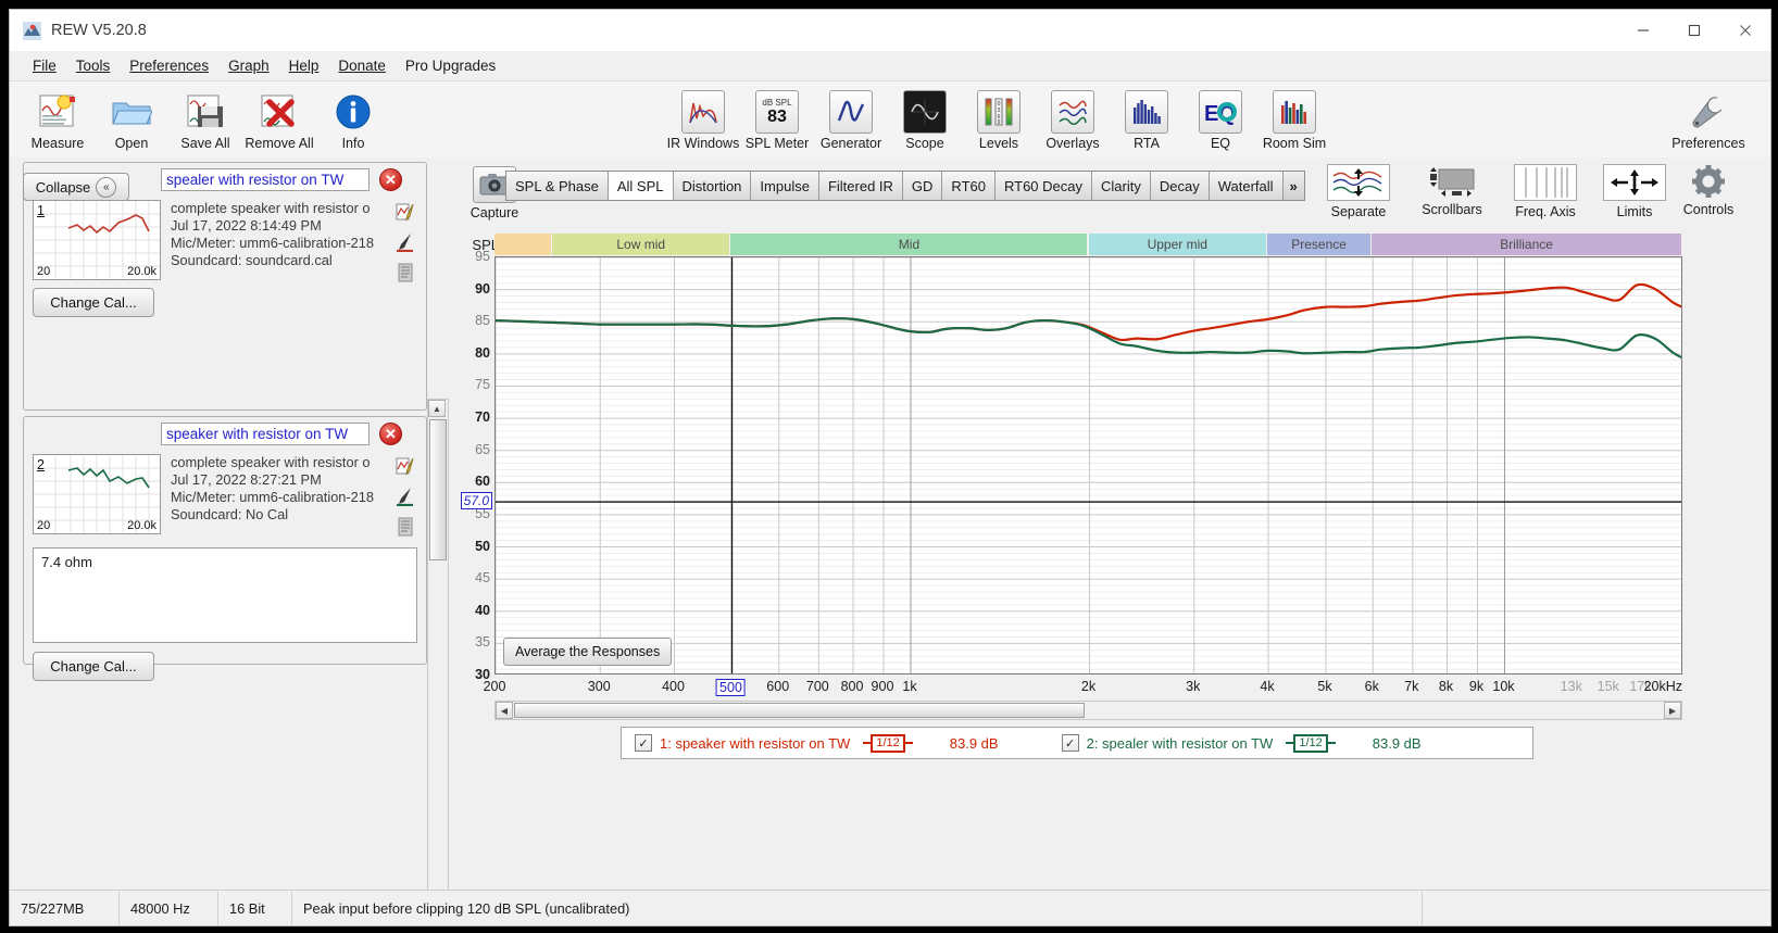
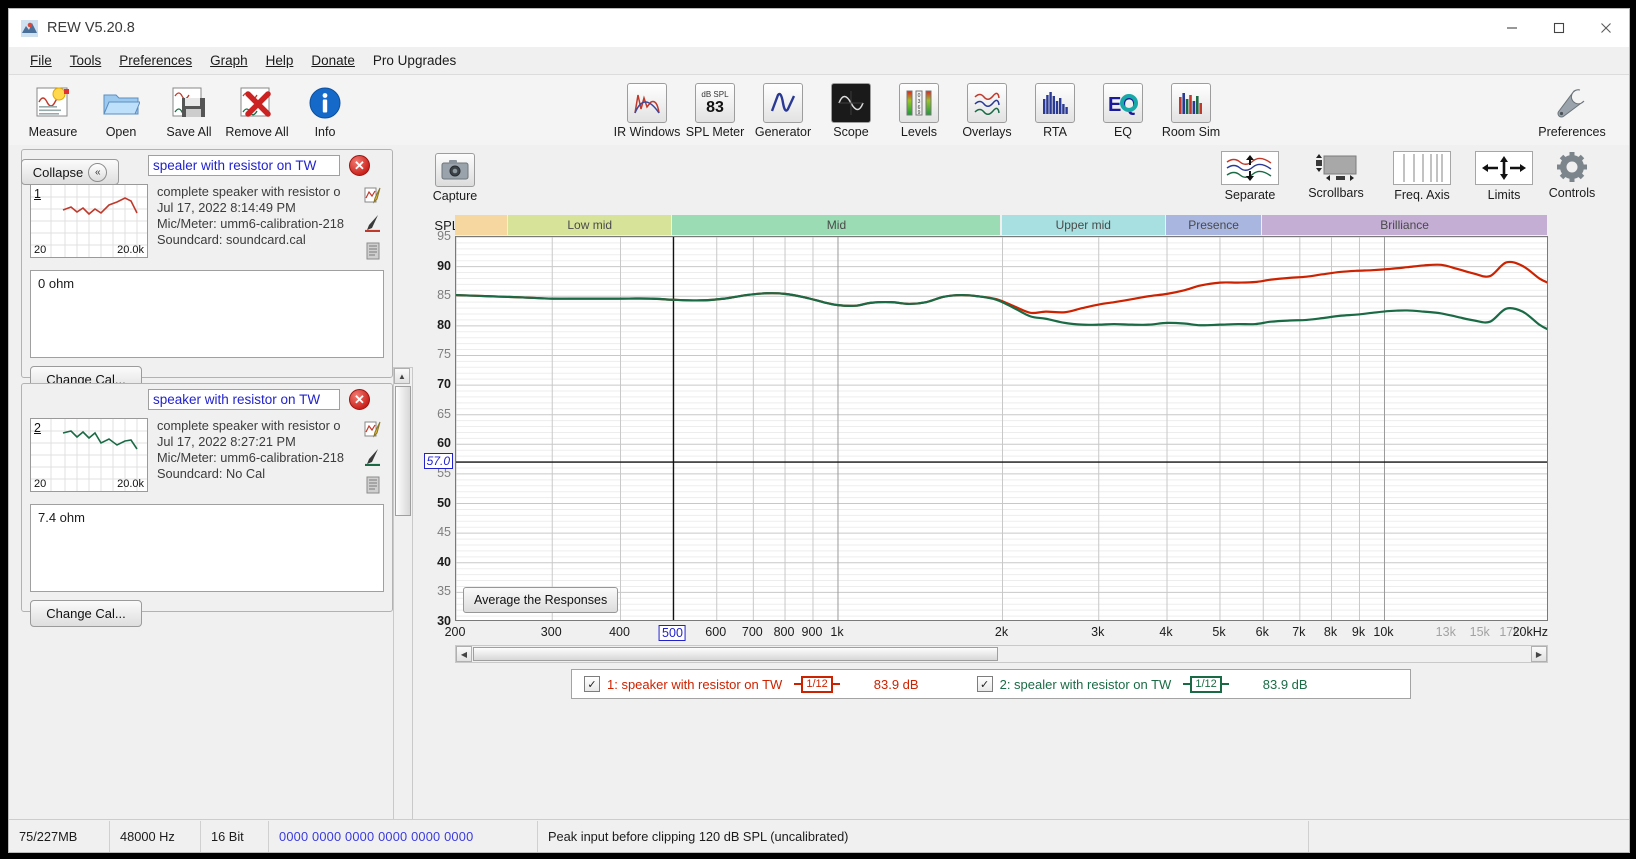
  REW V5.20.8
  File
  Tools
  Preferences
  Graph
  Help
  Donate
  Pro Upgrades
  Measure
  Open
  Save All
  Remove All
  Info
  IR Windows
  dB SPL
  83
  SPL Meter
  Generator
  Scope
  Levels
  Overlays
  RTA
  EQ
  EQ
  Room Sim
  Preferences
  Collapse
  «
  spealer with resistor on TW
  ✕
  1
  20
  20.0k
  complete speaker with resistor o
  Jul 17, 2022 8:14:49 PM
  Mic/Meter: umm6-calibration-218
  Soundcard: soundcard.cal
+ 0 ohm
  Change Cal...
  speaker with resistor on TW
  ✕
  2
  20
  20.0k
  complete speaker with resistor o
  Jul 17, 2022 8:27:21 PM
  Mic/Meter: umm6-calibration-218
  Soundcard: No Cal
  7.4 ohm
  Change Cal...
  ▲
  Capture
- SPL & Phase
- All SPL
- Distortion
- Impulse
- Filtered IR
- GD
- RT60
- RT60 Decay
- Clarity
- Decay
- Waterfall
- »
  Separate
  Scrollbars
  Freq. Axis
  Limits
  Controls
  Low mid
  Mid
  Upper mid
  Presence
  Brilliance
  95
  90
  85
  80
  75
  70
  65
  60
  55
  50
  45
  40
  35
  30
  57.0
  200
  300
  400
  500
  600
  700
  800
  900
  1k
  2k
  3k
  4k
  5k
  6k
  7k
  8k
  9k
  10k
  13k
  15k
  17k
  20kHz
  Average the Responses
  ◀
  ▶
  ✓
  1: speaker with resistor on TW
  1/12
  83.9 dB
  ✓
  2: spealer with resistor on TW
  1/12
  83.9 dB
  75/227MB
  48000 Hz
  16 Bit
+ 0000 0000 0000 0000 0000 0000
  Peak input before clipping 120 dB SPL (uncalibrated)
